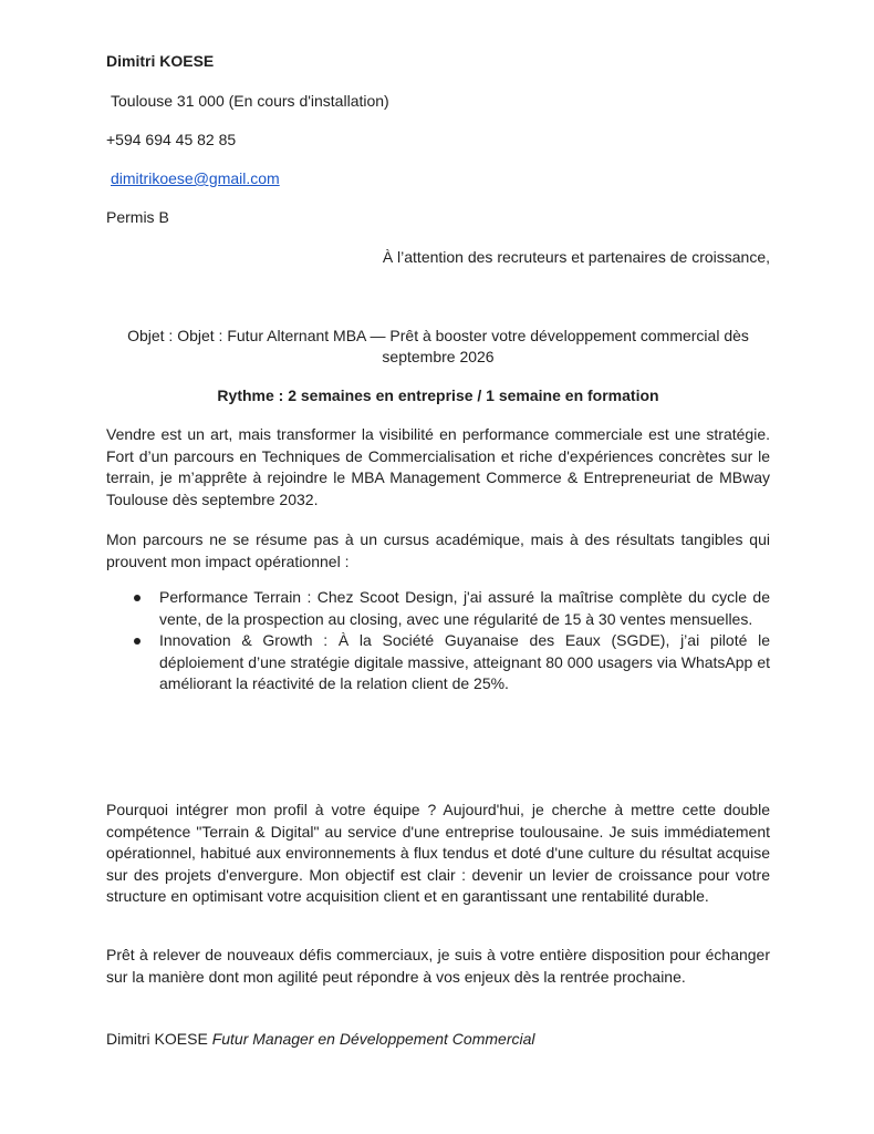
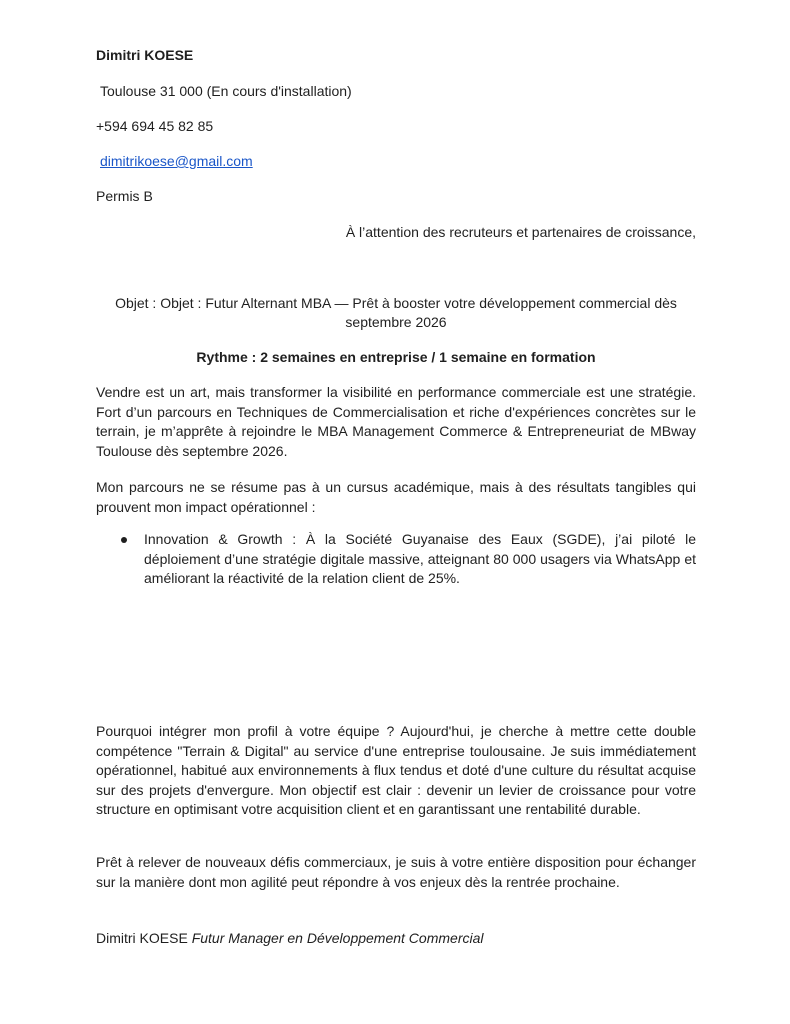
  Dimitri KOESE
  Toulouse 31 000 (En cours d'installation)
  +594 694 45 82 85
  dimitrikoese@gmail.com
  Permis B
  À l’attention des recruteurs et partenaires de croissance,
  Objet : Objet : Futur Alternant MBA — Prêt à booster votre développement commercial dès septembre 2026
  Rythme : 2 semaines en entreprise / 1 semaine en formation
- Vendre est un art, mais transformer la visibilité en performance commerciale est une stratégie. Fort d’un parcours en Techniques de Commercialisation et riche d'expériences concrètes sur le terrain, je m’apprête à rejoindre le MBA Management Commerce & Entrepreneuriat de MBway Toulouse dès septembre 2032.
+ Vendre est un art, mais transformer la visibilité en performance commerciale est une stratégie. Fort d’un parcours en Techniques de Commercialisation et riche d'expériences concrètes sur le terrain, je m’apprête à rejoindre le MBA Management Commerce & Entrepreneuriat de MBway Toulouse dès septembre 2026.
  Mon parcours ne se résume pas à un cursus académique, mais à des résultats tangibles qui prouvent mon impact opérationnel :
- Performance Terrain : Chez Scoot Design, j'ai assuré la maîtrise complète du cycle de vente, de la prospection au closing, avec une régularité de 15 à 30 ventes mensuelles.
  Innovation & Growth : À la Société Guyanaise des Eaux (SGDE), j’ai piloté le déploiement d’une stratégie digitale massive, atteignant 80 000 usagers via WhatsApp et améliorant la réactivité de la relation client de 25%.
  Pourquoi intégrer mon profil à votre équipe ? Aujourd'hui, je cherche à mettre cette double compétence "Terrain & Digital" au service d'une entreprise toulousaine. Je suis immédiatement opérationnel, habitué aux environnements à flux tendus et doté d'une culture du résultat acquise sur des projets d'envergure. Mon objectif est clair : devenir un levier de croissance pour votre structure en optimisant votre acquisition client et en garantissant une rentabilité durable.
  Prêt à relever de nouveaux défis commerciaux, je suis à votre entière disposition pour échanger sur la manière dont mon agilité peut répondre à vos enjeux dès la rentrée prochaine.
  Dimitri KOESE Futur Manager en Développement Commercial
